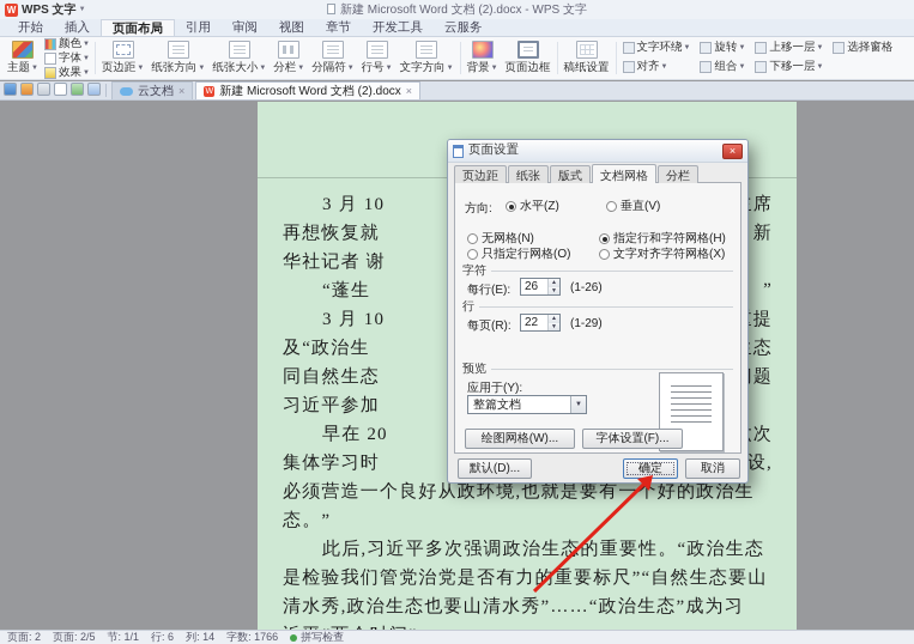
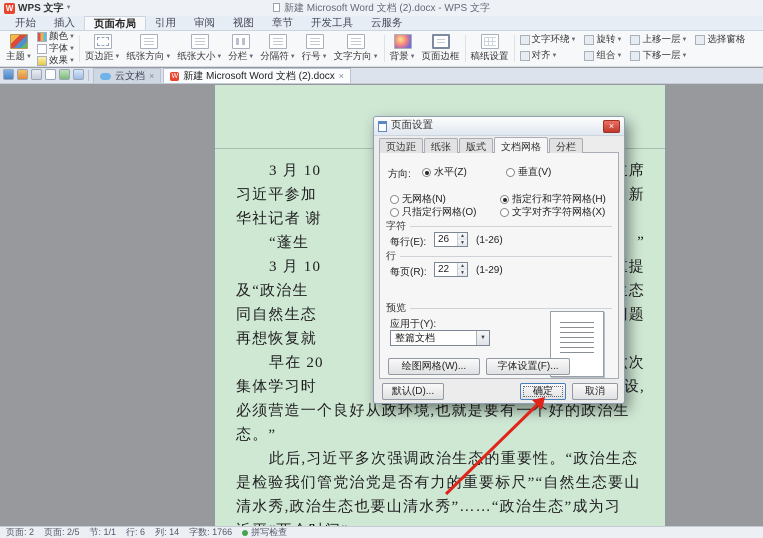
  W
  WPS 文字
  新建 Microsoft Word 文档 (2).docx - WPS 文字
  开始
  插入
  页面布局
  引用
  审阅
  视图
  章节
  开发工具
  云服务
  主题
  颜色
  字体
  效果
  页边距
  纸张方向
  纸张大小
  分栏
  分隔符
  行号
  文字方向
  背景
  页面边框
  稿纸设置
  文字环绕
  对齐
  旋转
  组合
  上移一层
  下移一层
  选择窗格
  云文档
  ×
  新建 Microsoft Word 文档 (2).docx
  ×
  3 月 10
- 再想恢复就
+ 习近平参加
  华社记者 谢
  “蓬生
  ”
  3 月 10
  及“政治生
  同自然生态
- 习近平参加
+ 再想恢复就
  早在 20
  集体学习时
  必须营造一个良好从政环境,也就是要有一个好的政治生
  态。”
  此后,习近平多次强调政治生态的重要性。“政治生态
  是检验我们管党治党是否有力的重要标尺”“自然生态要山
  清水秀,政治生态也要山清水秀”……“政治生态”成为习
  页面设置
  ×
  页边距
  纸张
  版式
  文档网格
  分栏
  方向:
  水平(Z)
  垂直(V)
  无网格(N)
  指定行和字符网格(H)
  只指定行网格(O)
  文字对齐字符网格(X)
  字符
  每行(E):
  26
  (1-26)
  行
  每页(R):
  22
  (1-29)
  预览
  应用于(Y):
  整篇文档
  绘图网格(W)...
  字体设置(F)...
  默认(D)...
  确定
  取消
  页面: 2
  页面: 2/5
  节: 1/1
  行: 6
  列: 14
  字数: 1766
  拼写检查
